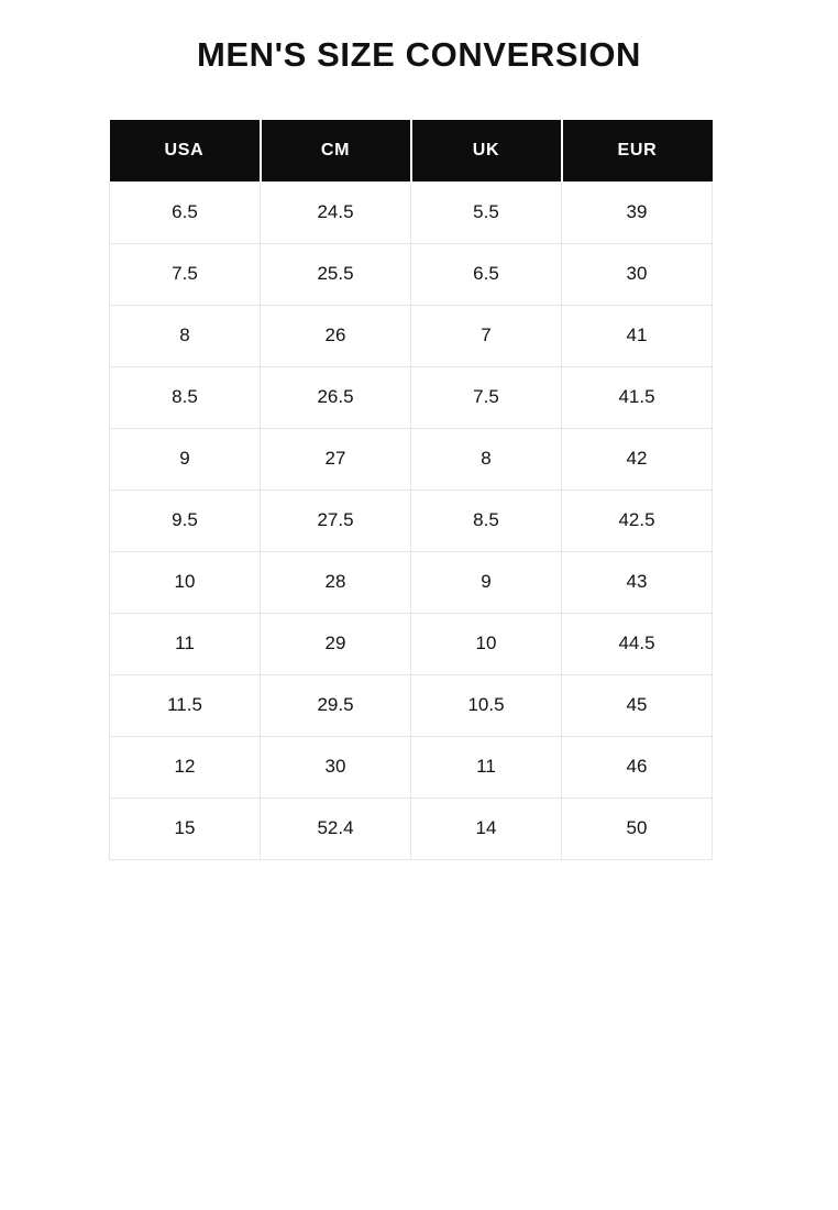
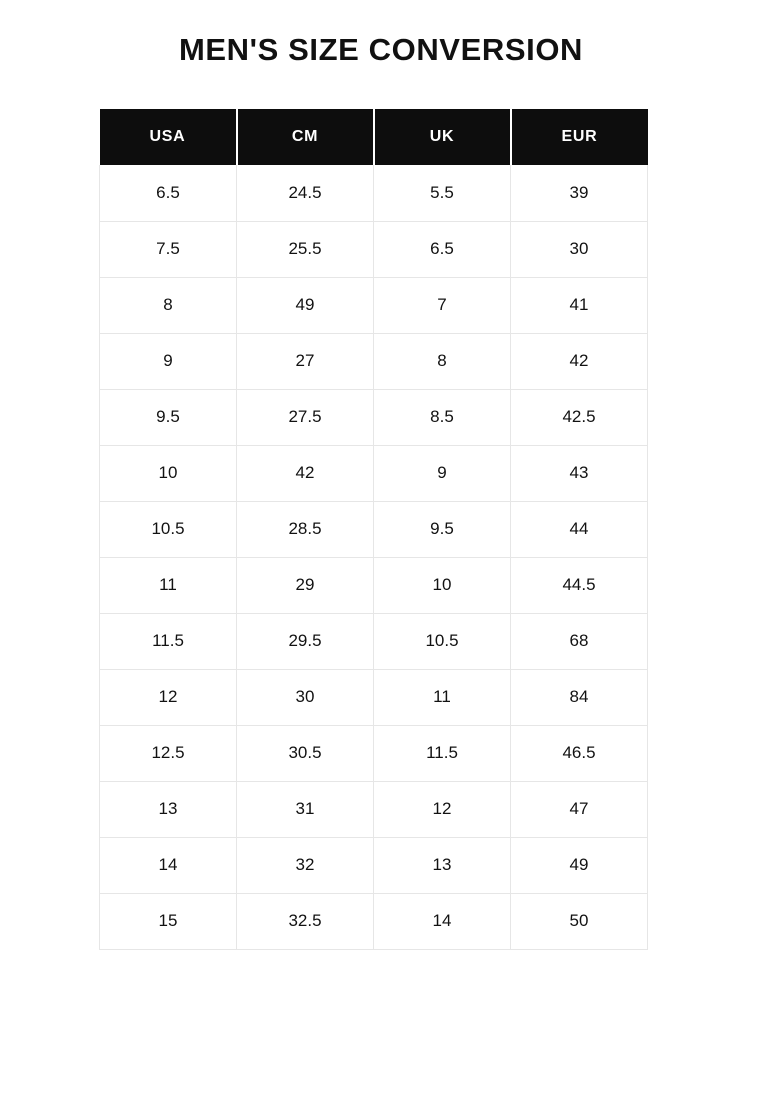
  MEN'S SIZE CONVERSION
  USA	CM	UK	EUR
  6.5	24.5	5.5	39
  7.5	25.5	6.5	30
- 8	26	7	41
+ 8	49	7	41
- 8.5	26.5	7.5	41.5
  9	27	8	42
  9.5	27.5	8.5	42.5
- 10	28	9	43
+ 10	42	9	43
+ 10.5	28.5	9.5	44
  11	29	10	44.5
- 11.5	29.5	10.5	45
+ 11.5	29.5	10.5	68
- 12	30	11	46
+ 12	30	11	84
+ 12.5	30.5	11.5	46.5
+ 13	31	12	47
+ 14	32	13	49
- 15	52.4	14	50
+ 15	32.5	14	50
